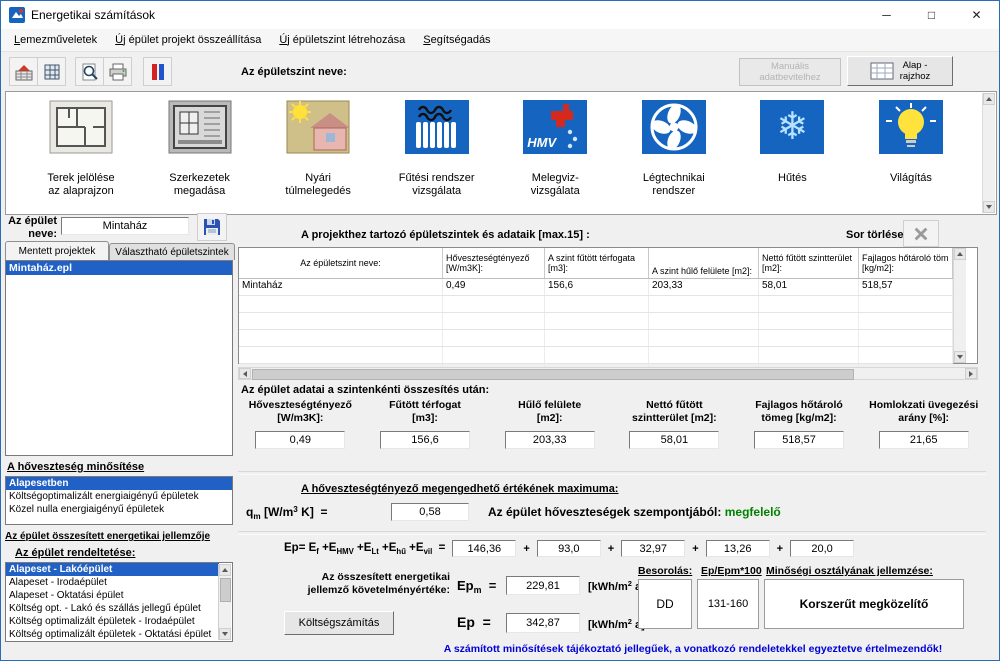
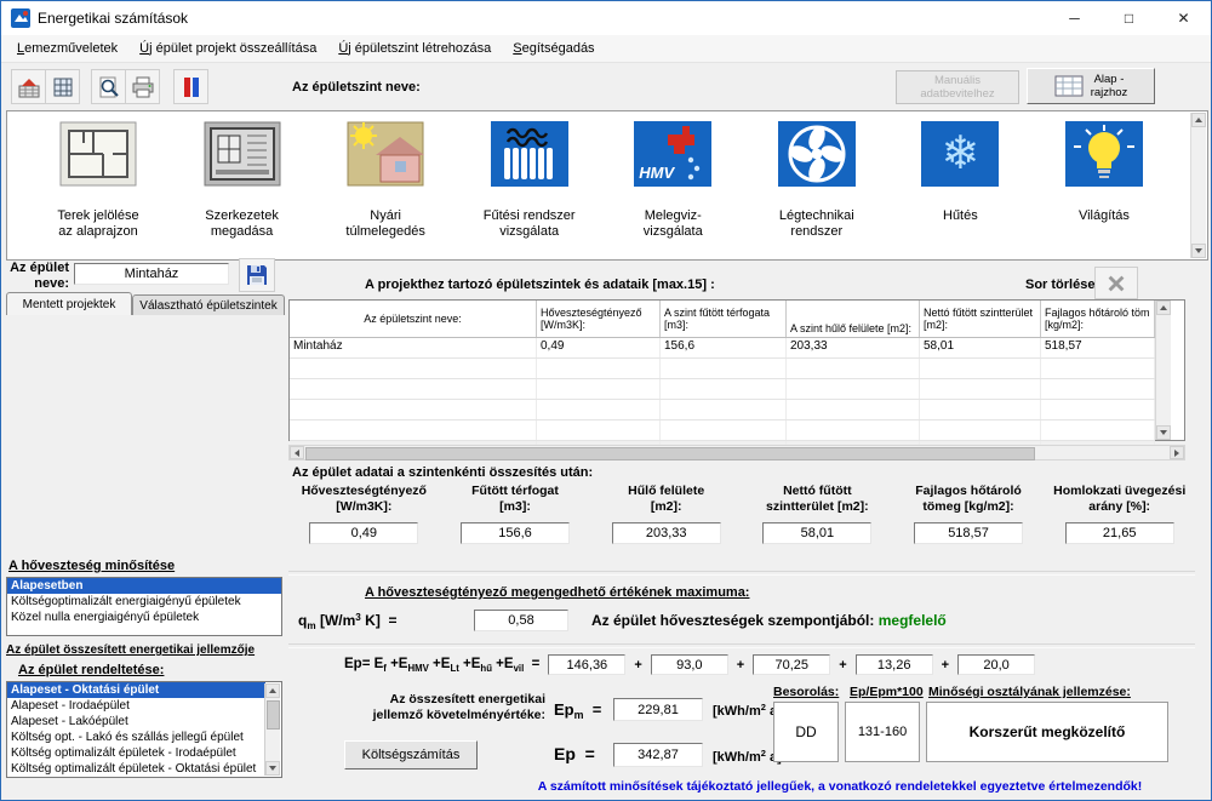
  Energetikai számítások
  ─
  □
  ✕
  Lemezműveletek
  Új épület projekt összeállítása
  Új épületszint létrehozása
  Segítségadás
  Az épületszint neve:
  Manuális adatbevitelhez
  Alap -
  rajzhoz
  Terek jelölése
  az alaprajzon
  Szerkezetek
  megadása
  Nyári
  túlmelegedés
  Fűtési rendszer
  vizsgálata
  HMV
  Melegviz-
  vizsgálata
  Légtechnikai
  rendszer
  ❄
  Hűtés
  Világítás
  Az épület
  neve:
  Mintaház
  Mentett projektek
  Választható épületszintek
- Mintaház.epl
  A hőveszteség minősítése
  Alapesetben
  Költségoptimalizált energiaigényű épületek
  Közel nulla energiaigényű épületek
  Az épület összesített energetikai jellemzője
  Az épület rendeltetése:
- Alapeset - Lakóépület
+ Alapeset - Oktatási épület
  Alapeset - Irodaépület
- Alapeset - Oktatási épület
+ Alapeset - Lakóépület
  Költség opt. - Lakó és szállás jellegű épület
  Költség optimalizált épületek - Irodaépület
  Költség optimalizált épületek - Oktatási épület
  A projekthez tartozó épületszintek és adataik [max.15] :
  Sor törlése
  Az épületszint neve:
  Hőveszteségtényező
  [W/m3K]:
  A szint fűtött térfogata
  [m3]:
  A szint hűlő felülete [m2]:
  Nettó fűtött szintterület
  [m2]:
  Fajlagos hőtároló töm
  [kg/m2]:
  Mintaház
  0,49
  156,6
  203,33
  58,01
  518,57
  Az épület adatai a szintenkénti összesítés után:
  Hőveszteségtényező
  [W/m3K]:
  0,49
  Fűtött térfogat
  [m3]:
  156,6
  Hűlő felülete
  [m2]:
  203,33
  Nettó fűtött
  szintterület [m2]:
  58,01
  Fajlagos hőtároló
  tömeg [kg/m2]:
  518,57
  Homlokzati üvegezési
  arány [%]:
  21,65
  A hőveszteségtényező megengedhető értékének maximuma:
  qm [W/m3 K] =
  0,58
  Az épület hőveszteségek szempontjából: megfelelő
  Ep= Ef +EHMV +ELt +Ehű +Evil =
  146,36
  +
  93,0
  +
- 32,97
+ 70,25
  +
  13,26
  +
  20,0
  Az összesített energetikai
  jellemző követelményértéke:
  Epm =
  229,81
  [kWh/m2
  Költségszámítás
  Ep =
  342,87
  [kWh/m2
  Besorolás:
  Ep/Epm*100
  Minőségi osztályának jellemzése:
  DD
  131-160
  Korszerűt megközelítő
  A számított minősítések tájékoztató jellegűek, a vonatkozó rendeletekkel egyeztetve értelmezendők!
